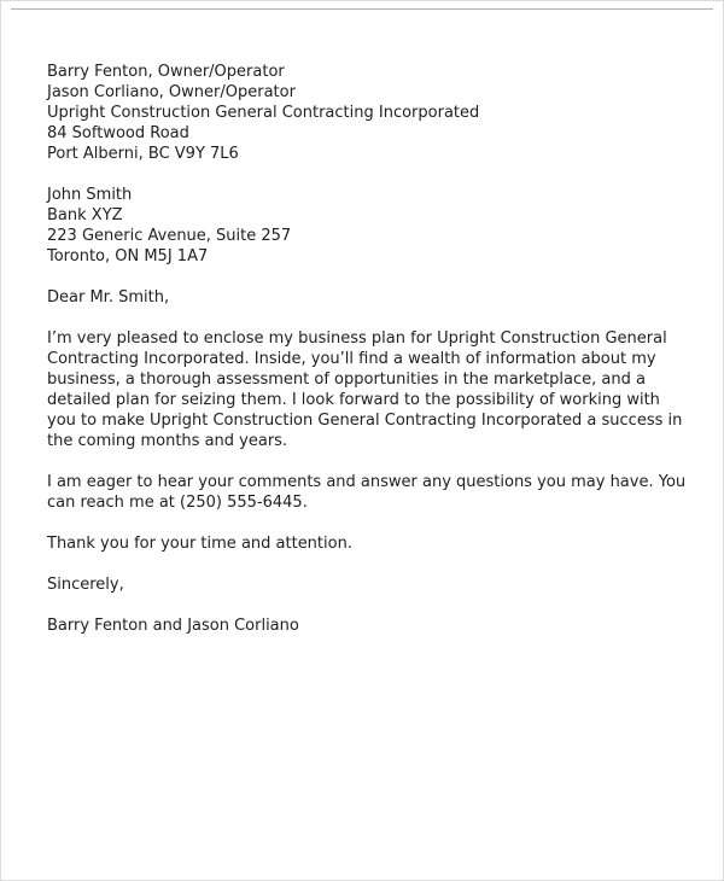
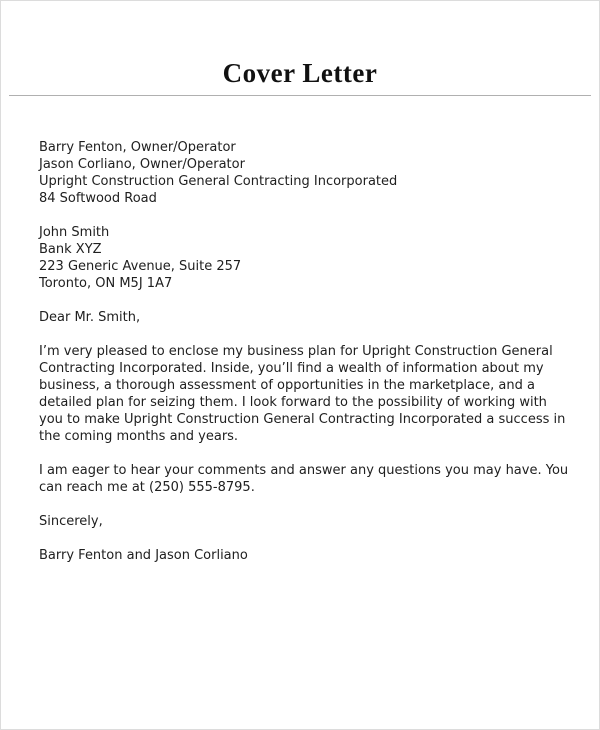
+ Cover Letter
  Barry Fenton, Owner/Operator
  Jason Corliano, Owner/Operator
  Upright Construction General Contracting Incorporated
  84 Softwood Road
- Port Alberni, BC V9Y 7L6
  John Smith
  Bank XYZ
  223 Generic Avenue, Suite 257
  Toronto, ON M5J 1A7
  Dear Mr. Smith,
  I’m very pleased to enclose my business plan for Upright Construction General Contracting Incorporated. Inside, you’ll find a wealth of information about my business, a thorough assessment of opportunities in the marketplace, and a detailed plan for seizing them. I look forward to the possibility of working with you to make Upright Construction General Contracting Incorporated a success in the coming months and years.
- I am eager to hear your comments and answer any questions you may have. You can reach me at (250) 555-6445.
+ I am eager to hear your comments and answer any questions you may have. You can reach me at (250) 555-8795.
- Thank you for your time and attention.
  Sincerely,
  Barry Fenton and Jason Corliano
